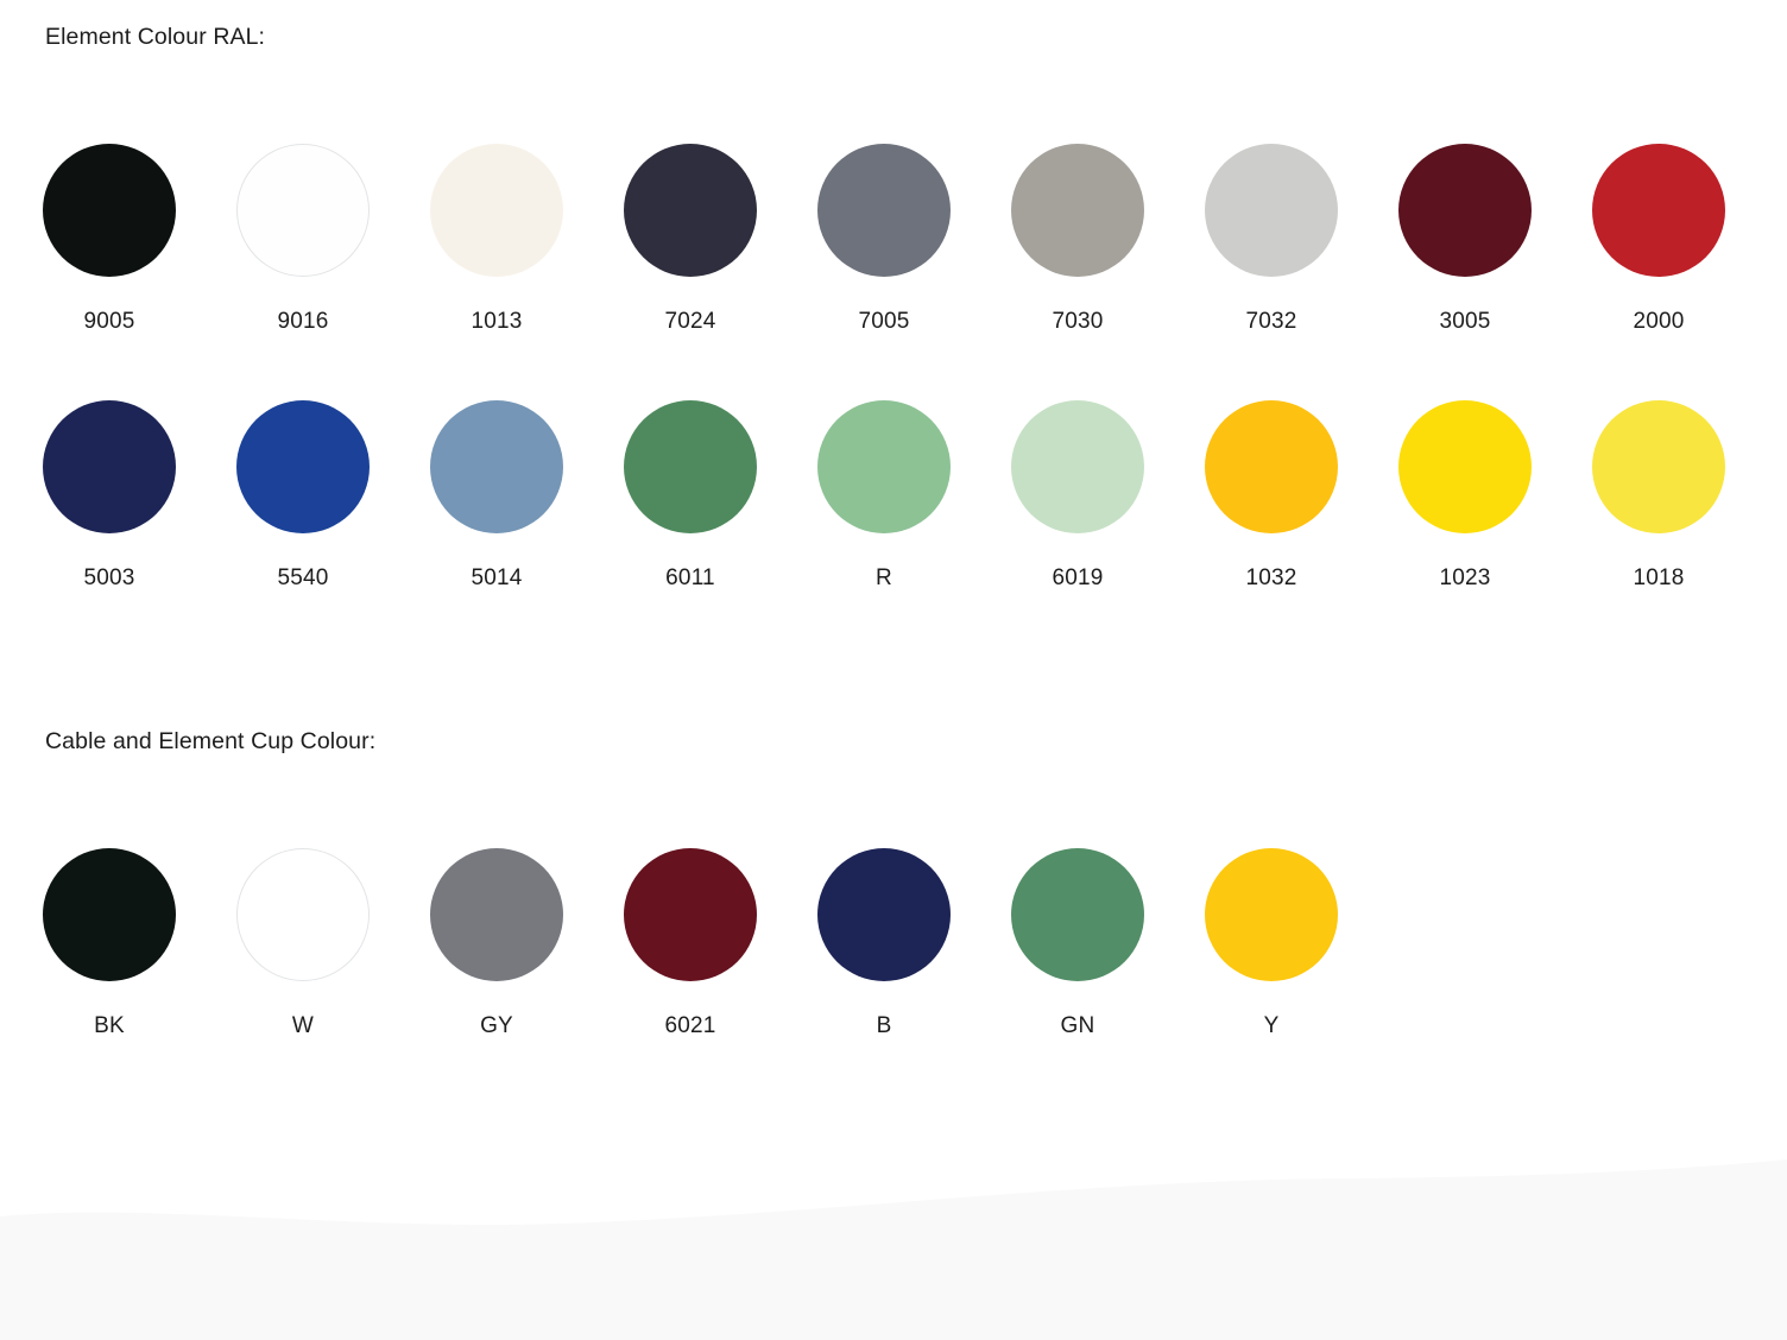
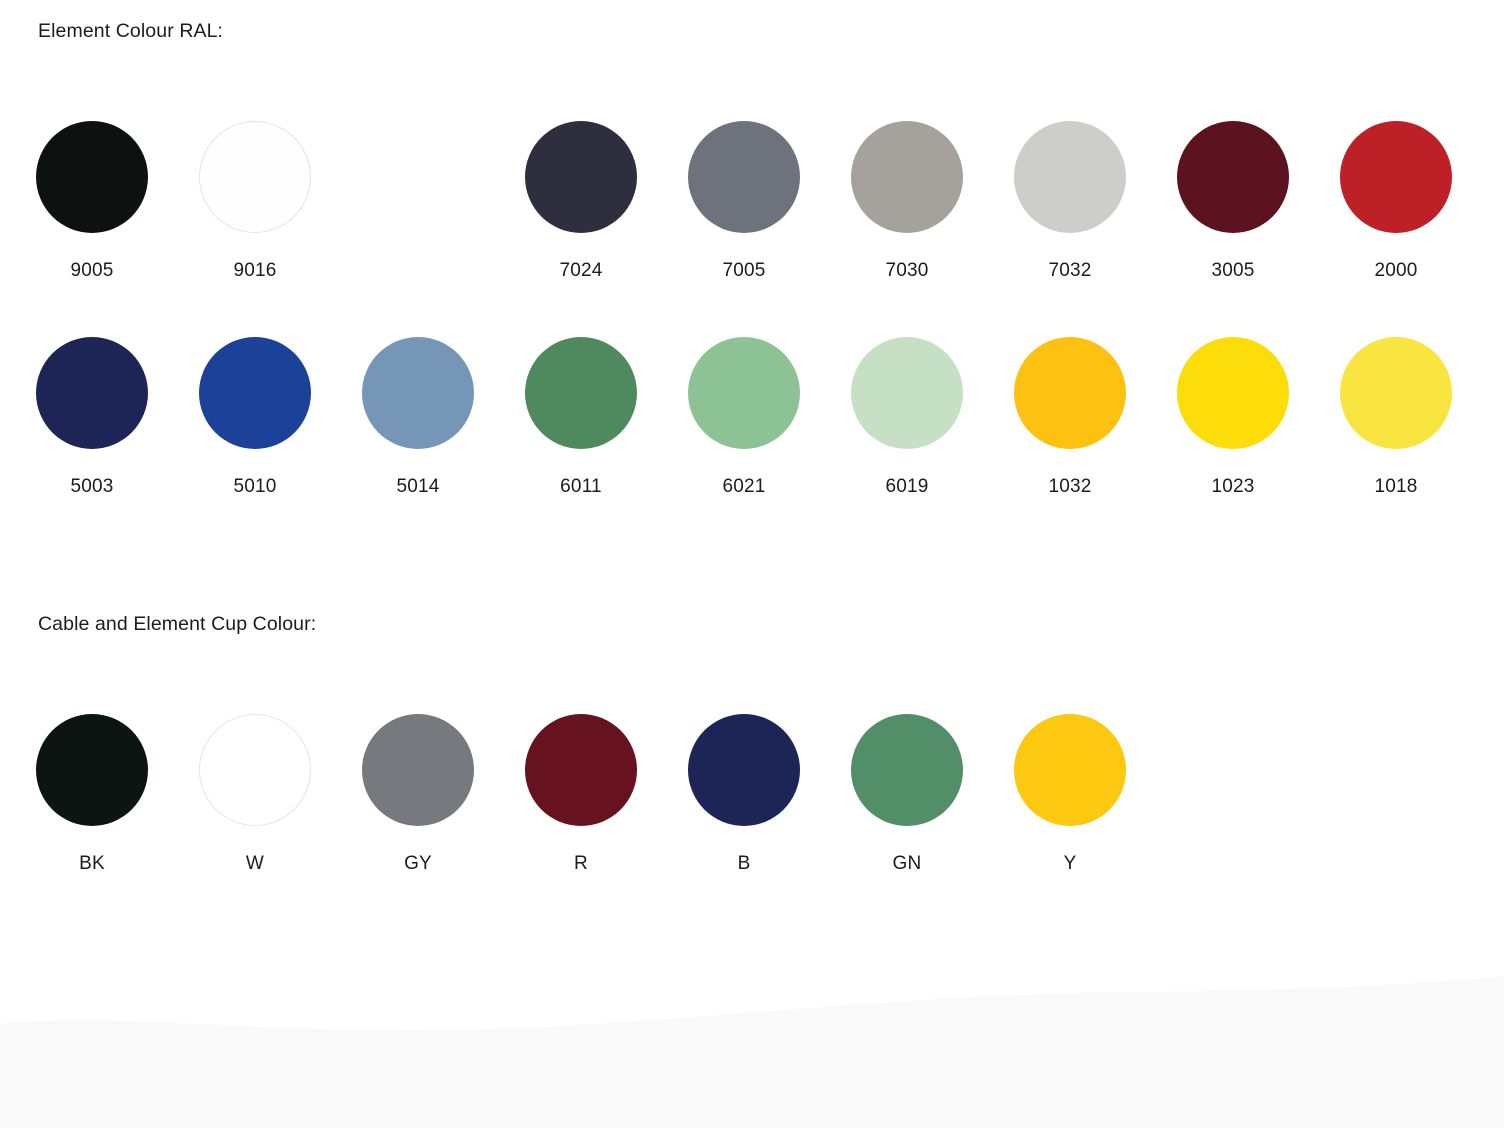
  Element Colour RAL:
  9005
  9016
- 1013
  7024
  7005
  7030
  7032
  3005
  2000
  5003
- 5540
+ 5010
  5014
  6011
- R
+ 6021
  6019
  1032
  1023
  1018
  Cable and Element Cup Colour:
  BK
  W
  GY
- 6021
+ R
  B
  GN
  Y
